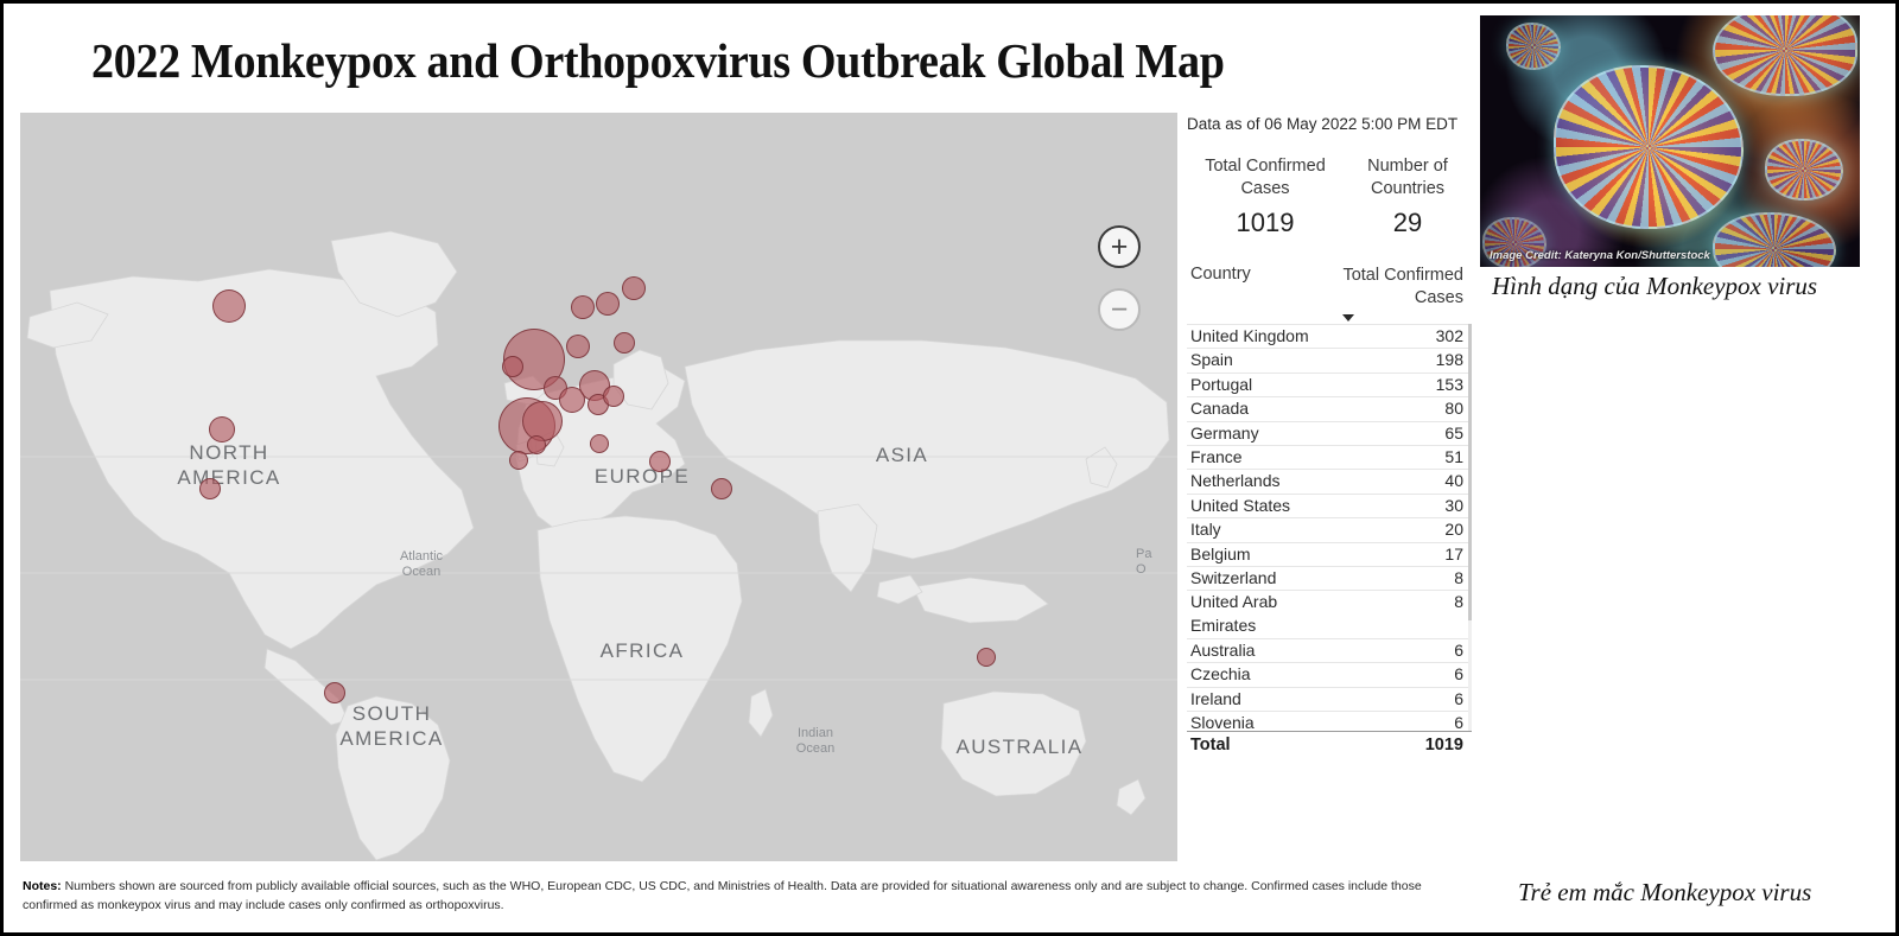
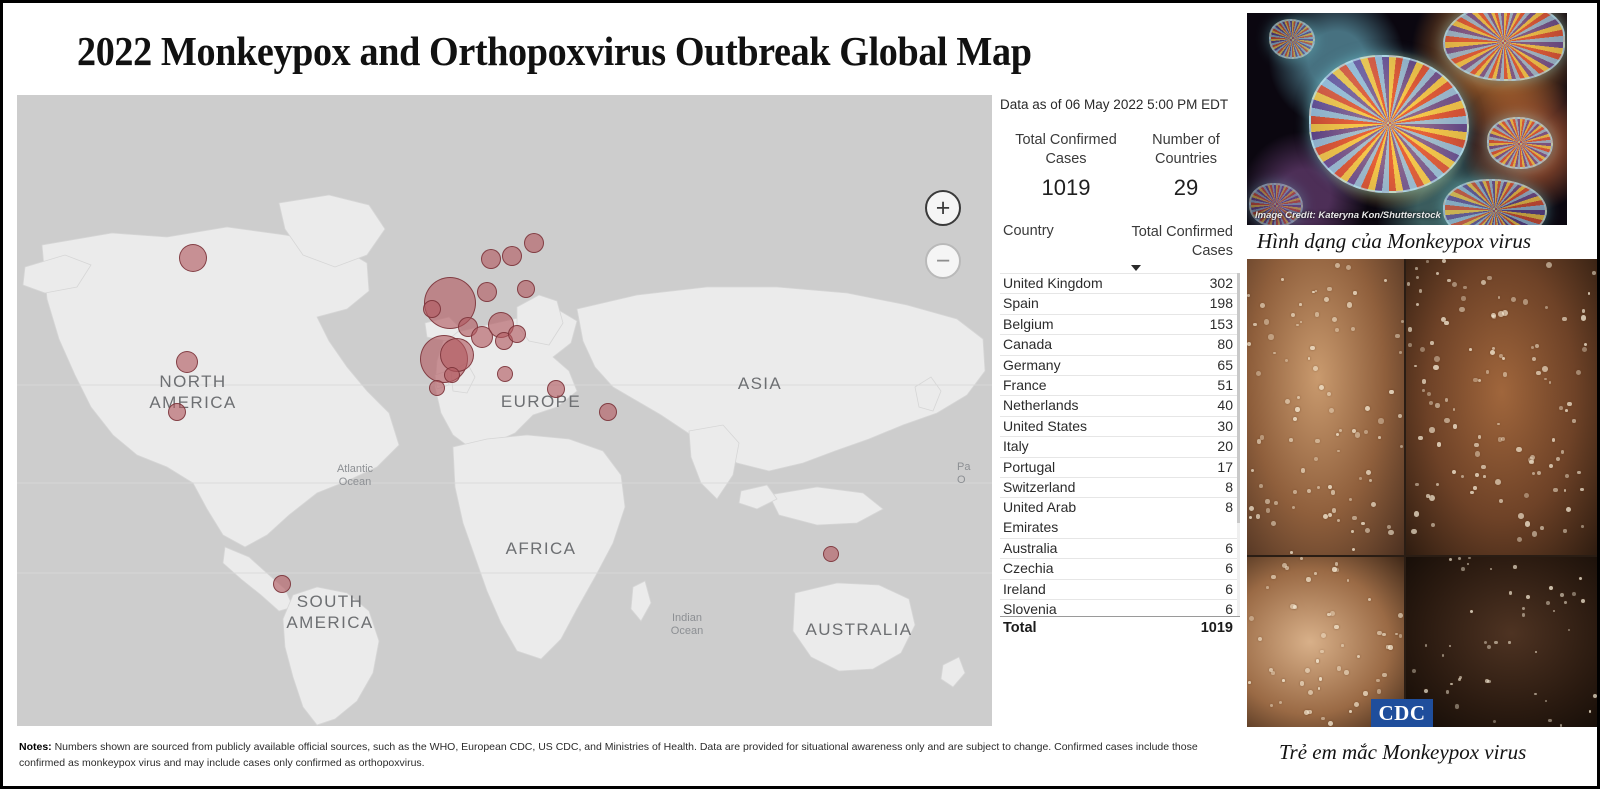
  2022 Monkeypox and Orthopoxvirus Outbreak Global Map
  NORTH
  AMERICA
  ASIA
  EUROPE
  AFRICA
  SOUTH
  AMERICA
  AUSTRALIA
  Atlantic
  Ocean
  Indian
  Ocean
  Pa
  O
  +
  −
  Data as of 06 May 2022 5:00 PM EDT
  Total Confirmed
  Cases
  1019
  Number of
  Countries
  29
  Country
  Total Confirmed
  Cases
  United Kingdom
  302
  Spain
  198
- Portugal
+ Belgium
  153
  Canada
  80
  Germany
  65
  France
  51
  Netherlands
  40
  United States
  30
  Italy
  20
- Belgium
+ Portugal
  17
  Switzerland
  8
  United Arab
  8
  Emirates
  Australia
  6
  Czechia
  6
  Ireland
  6
  Slovenia
  6
  Total
  1019
  Notes: Numbers shown are sourced from publicly available official sources, such as the WHO, European CDC, US CDC, and Ministries of Health. Data are provided for situational awareness only and are subject to change. Confirmed cases include those confirmed as monkeypox virus and may include cases only confirmed as orthopoxvirus.
  Image Credit: Kateryna Kon/Shutterstock
  Hình dạng của Monkeypox virus
+ CDC
  Trẻ em mắc Monkeypox virus
